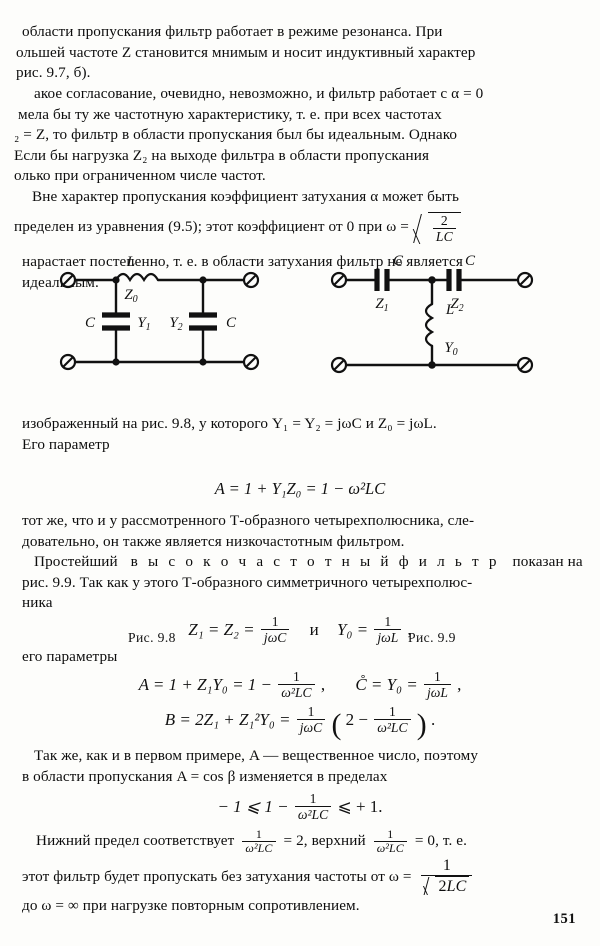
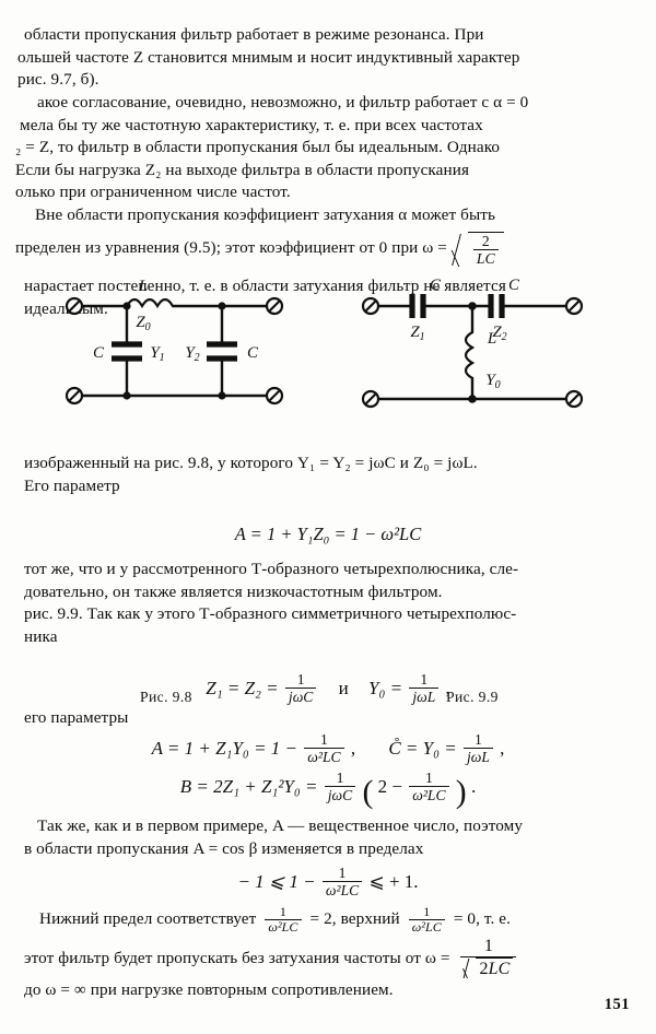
  области пропускания фильтр работает в режиме резонанса. При
  ольшей частоте Z становится мнимым и носит индуктивный характер
  рис. 9.7, б).
  акое согласование, очевидно, невозможно, и фильтр работает с α = 0
  мела бы ту же частотную характеристику, т. е. при всех частотах
  ₂ = Z, то фильтр в области пропускания был бы идеальным. Однако
  Если бы нагрузка Z₂ на выходе фильтра в области пропускания
  олько при ограниченном числе частот.
- Вне характер пропускания коэффициент затухания α может быть
+ Вне области пропускания коэффициент затухания α может быть
  пределен из уравнения (9.5); этот коэффициент от 0 при ω =
  2
  LC
  нарастает постепенно, т. е. в области затухания фильтр не является
  идеалым.
  L
  Z0
  C
  Y1
  Y2
  C
  C
  Z1
  C
  Z2
  L
  Y0
  Рис. 9.8
  Рис. 9.9
  изображенный на рис. 9.8, у которого Y₁ = Y₂ = jωC и Z₀ = jωL.
  Его параметр
  A = 1 + Y₁Z₀ = 1 − ω²LC
  тот же, что и у рассмотренного Т-образного четырехполюсника, сле-
  довательно, он также является низкочастотным фильтром.
- Простейший в ы с о к о ч а с т о т н ы й ф и л ь т р показан на
  рис. 9.9. Так как у этого Т-образного симметричного четырехполюс-
  ника
  Z₁ = Z₂ =
  1
  jωC
  и Y₀ =
  1
  jωL
  ,
  его параметры
  A = 1 + Z₁Y₀ = 1 −
  1
  ω²LC
  , C̊ = Y₀ =
  1
  jωL
  ,
  B = 2Z₁ + Z₁²Y₀ =
  1
  jωC
  ( 2 −
  1
  ω²LC
  ) .
  Так же, как и в первом примере, A — вещественное число, поэтому
  в области пропускания A = cos β изменяется в пределах
  − 1 ⩽ 1 −
  1
  ω²LC
  ⩽ + 1.
  Нижний предел соответствует
  1
  ω²LC
  = 2, верхний
  1
  ω²LC
  = 0, т. е.
  этот фильтр будет пропускать без затухания частоты от ω =
  1
  2LC
  до ω = ∞ при нагрузке повторным сопротивлением.
  151
